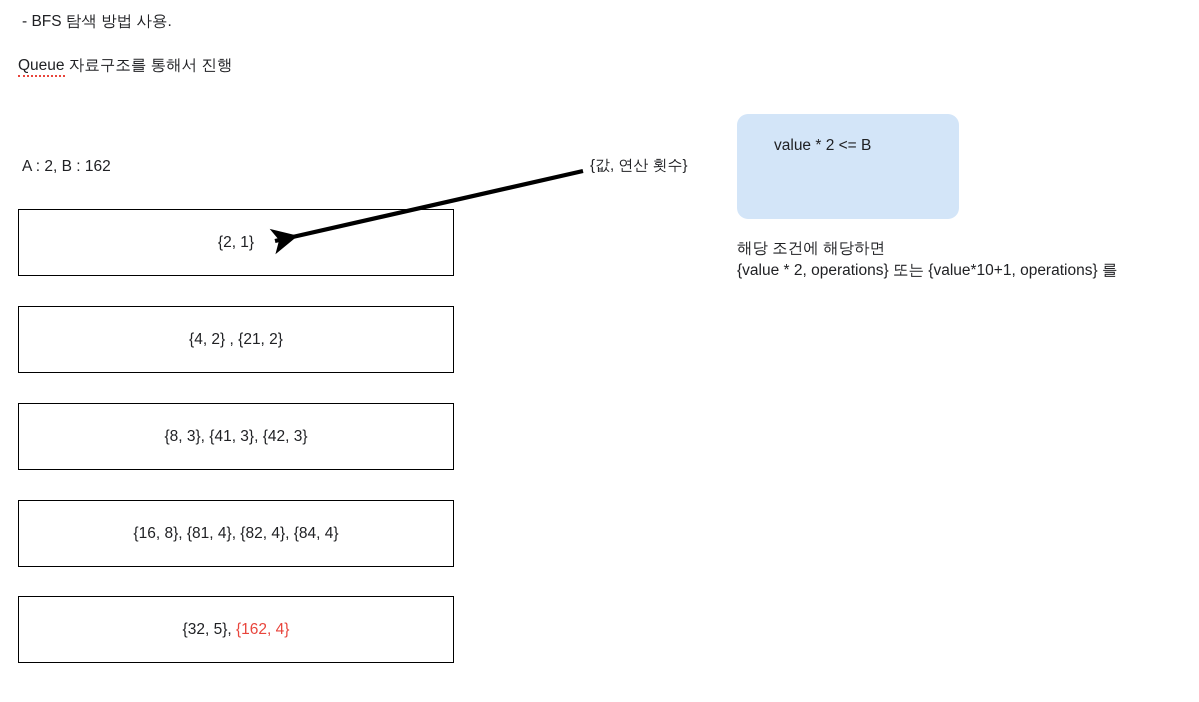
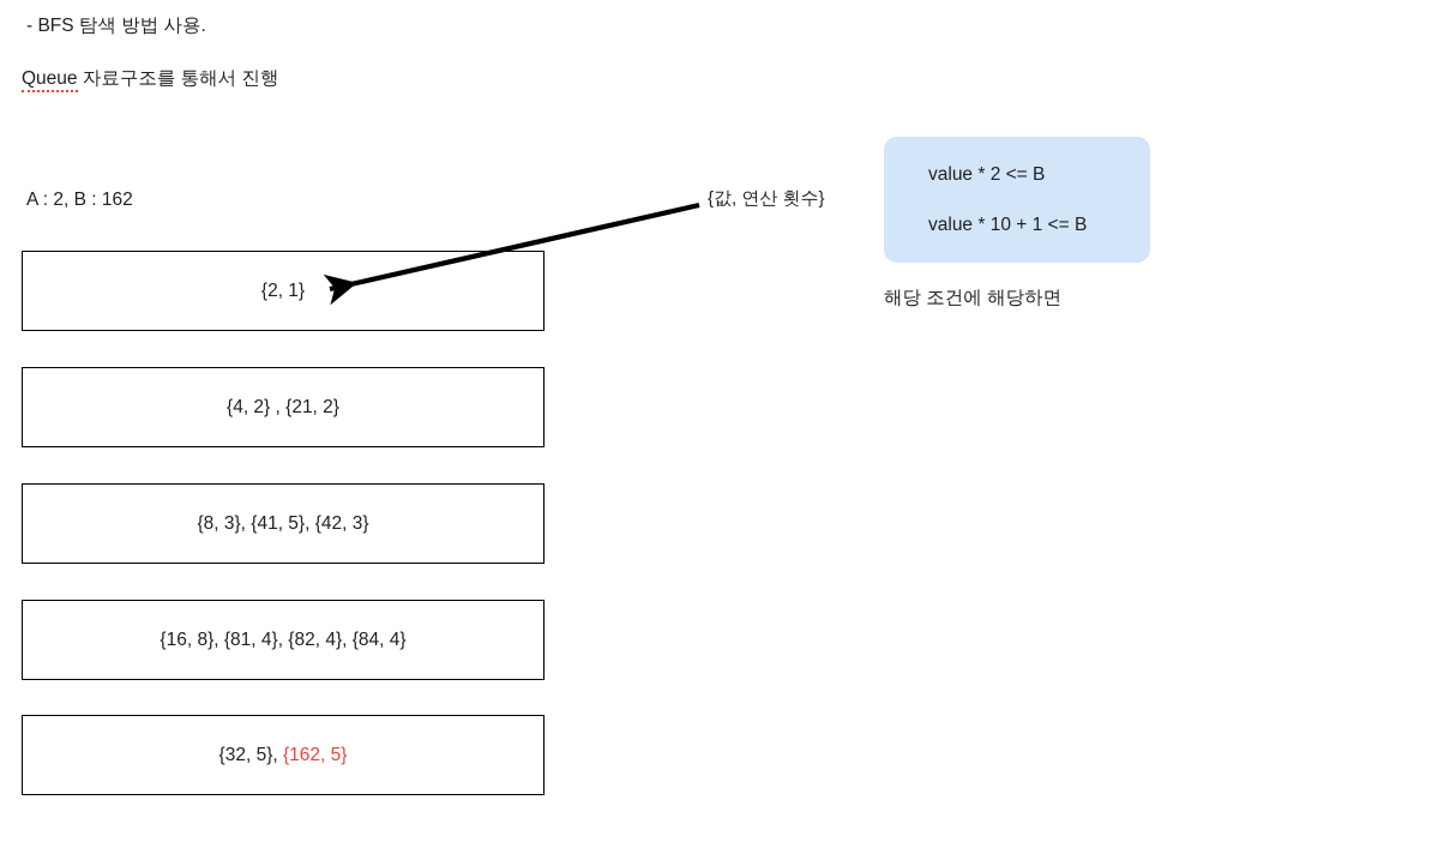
  - BFS 탐색 방법 사용.
  Queue 자료구조를 통해서 진행
  A : 2, B : 162
  {2, 1}
  {4, 2} , {21, 2}
- {8, 3}, {41, 3}, {42, 3}
+ {8, 3}, {41, 5}, {42, 3}
  {16, 8}, {81, 4}, {82, 4}, {84, 4}
- {32, 5}, {162, 4}
+ {32, 5}, {162, 5}
  {값, 연산 횟수}
  value * 2 <= B
+ value * 10 + 1 <= B
  해당 조건에 해당하면
- {value * 2, operations} 또는 {value*10+1, operations} 를
